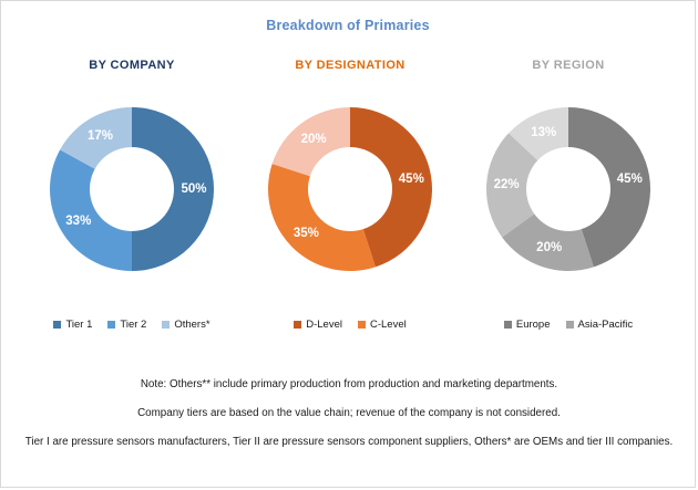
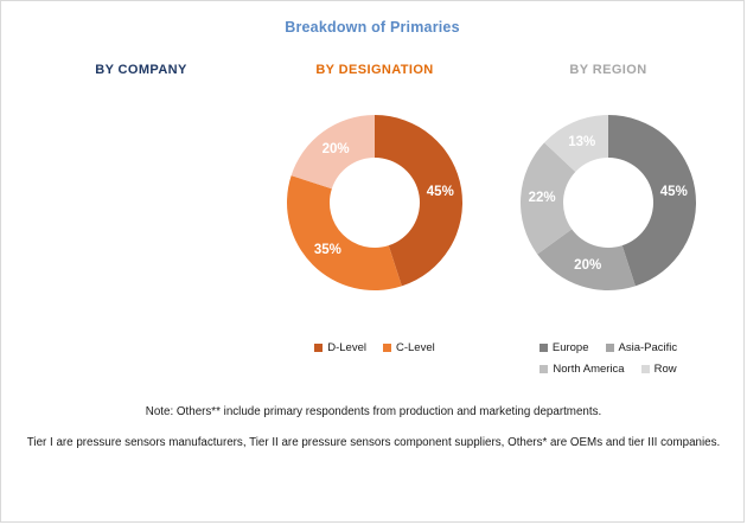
  Breakdown of Primaries
  BY COMPANY
- 50%
- 33%
- 17%
  BY DESIGNATION
  45%
  35%
  20%
  BY REGION
  45%
  20%
  22%
  13%
- Tier 1
- Tier 2
- Others*
  D-Level
  C-Level
  Europe
  Asia-Pacific
+ North America
+ Row
- Note: Others** include primary production from production and marketing departments.
+ Note: Others** include primary respondents from production and marketing departments.
- Company tiers are based on the value chain; revenue of the company is not considered.
  Tier I are pressure sensors manufacturers, Tier II are pressure sensors component suppliers, Others* are OEMs and tier III companies.
